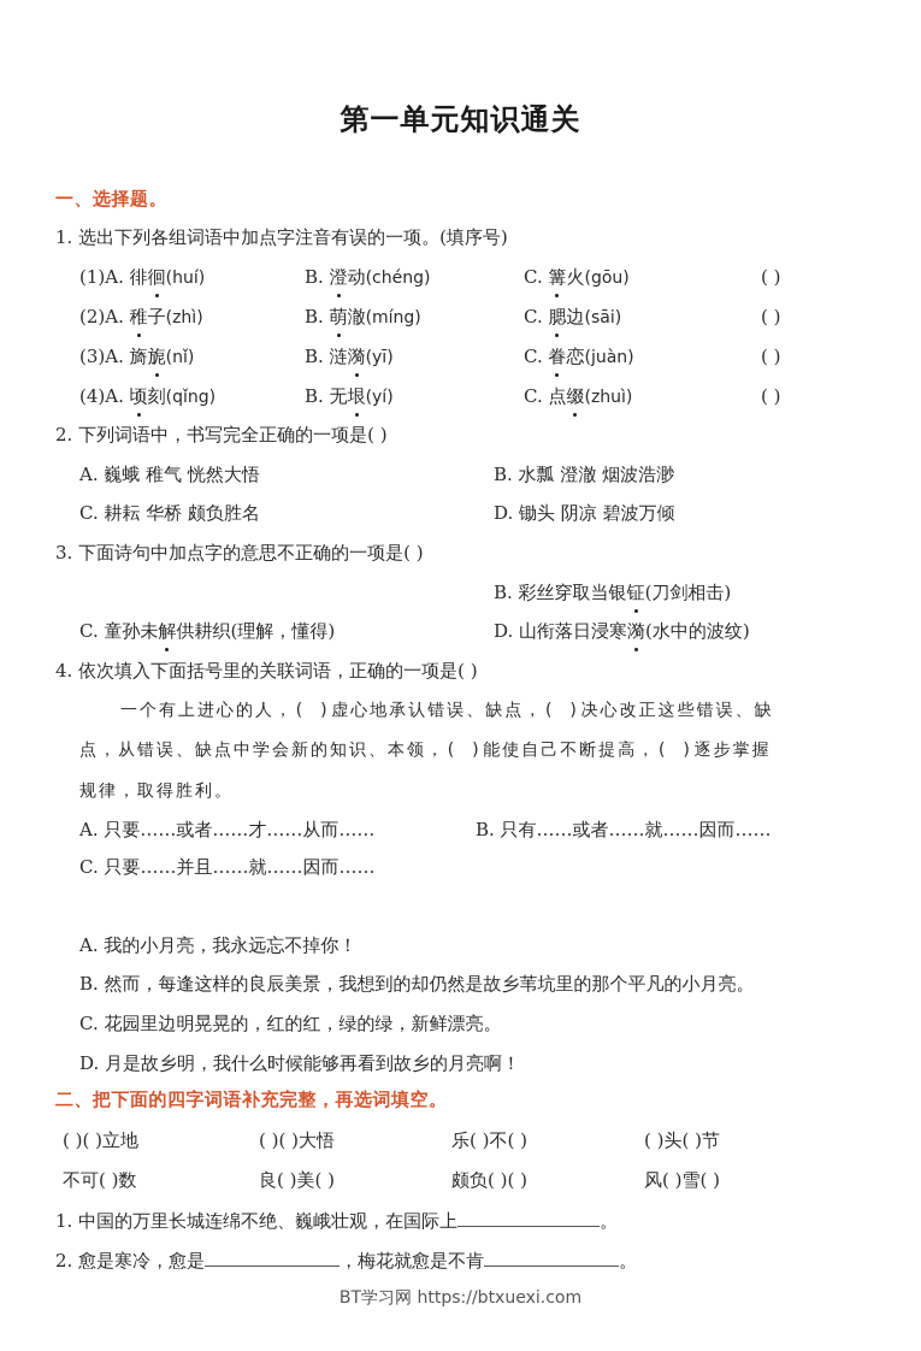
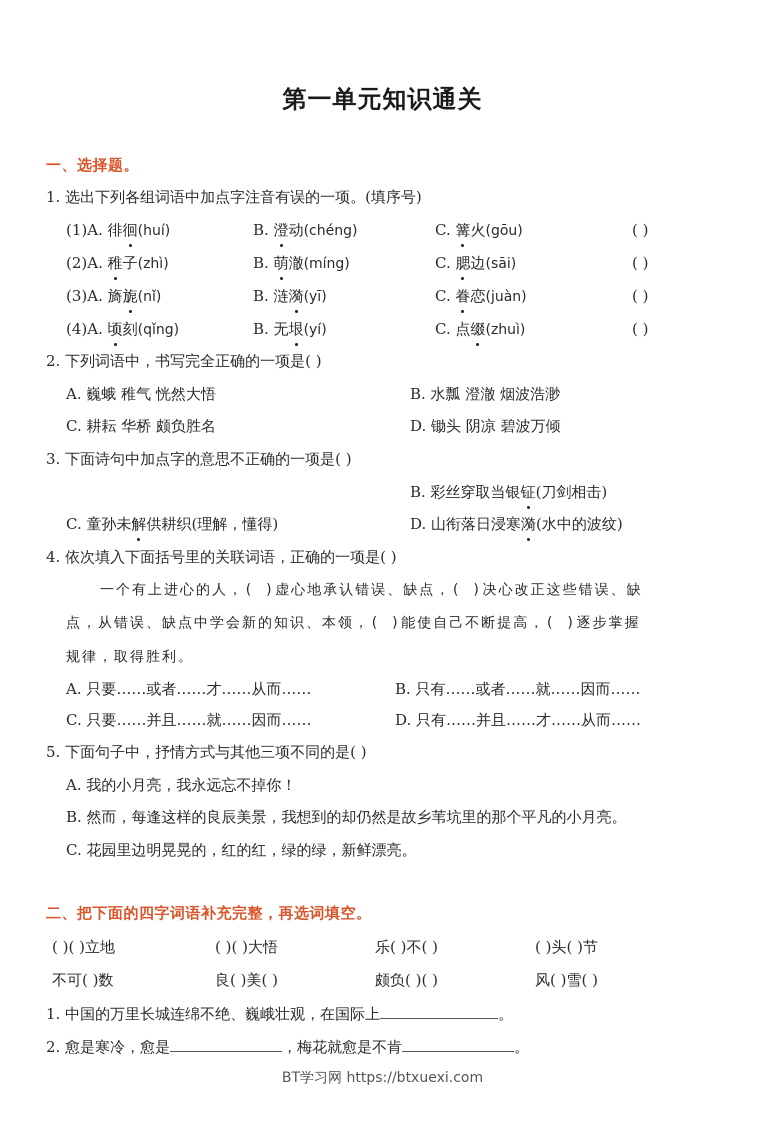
  第一单元知识通关
  一、选择题。
  1. 选出下列各组词语中加点字注音有误的一项。(填序号)
  (1)A. 徘徊(huí)
  B. 澄动(chéng)
  C. 篝火(gōu)
  ( )
  (2)A. 稚子(zhì)
  B. 萌澈(míng)
  C. 腮边(sāi)
  ( )
  (3)A. 旖旎(nǐ)
  B. 涟漪(yī)
  C. 眷恋(juàn)
  ( )
  (4)A. 顷刻(qǐng)
  B. 无垠(yí)
  C. 点缀(zhuì)
  ( )
  2. 下列词语中，书写完全正确的一项是( )
  A. 巍蛾 稚气 恍然大悟
  B. 水瓢 澄澈 烟波浩渺
  C. 耕耘 华桥 颇负胜名
  D. 锄头 阴凉 碧波万倾
  3. 下面诗句中加点字的意思不正确的一项是( )
  B. 彩丝穿取当银钲(刀剑相击)
  C. 童孙未解供耕织(理解，懂得)
  D. 山衔落日浸寒漪(水中的波纹)
  4. 依次填入下面括号里的关联词语，正确的一项是( )
  一个有上进心的人，( )虚心地承认错误、缺点，( )决心改正这些错误、缺
  点，从错误、缺点中学会新的知识、本领，( )能使自己不断提高，( )逐步掌握
  规律，取得胜利。
  A. 只要……或者……才……从而……
  B. 只有……或者……就……因而……
  C. 只要……并且……就……因而……
+ D. 只有……并且……才……从而……
+ 5. 下面句子中，抒情方式与其他三项不同的是( )
  A. 我的小月亮，我永远忘不掉你！
  B. 然而，每逢这样的良辰美景，我想到的却仍然是故乡苇坑里的那个平凡的小月亮。
  C. 花园里边明晃晃的，红的红，绿的绿，新鲜漂亮。
- D. 月是故乡明，我什么时候能够再看到故乡的月亮啊！
  二、把下面的四字词语补充完整，再选词填空。
  ( )( )立地
  ( )( )大悟
  乐( )不( )
  ( )头( )节
  不可( )数
  良( )美( )
  颇负( )( )
  风( )雪( )
  1. 中国的万里长城连绵不绝、巍峨壮观，在国际上 。
  2. 愈是寒冷，愈是 ，梅花就愈是不肯 。
  BT学习网 https://btxuexi.com
